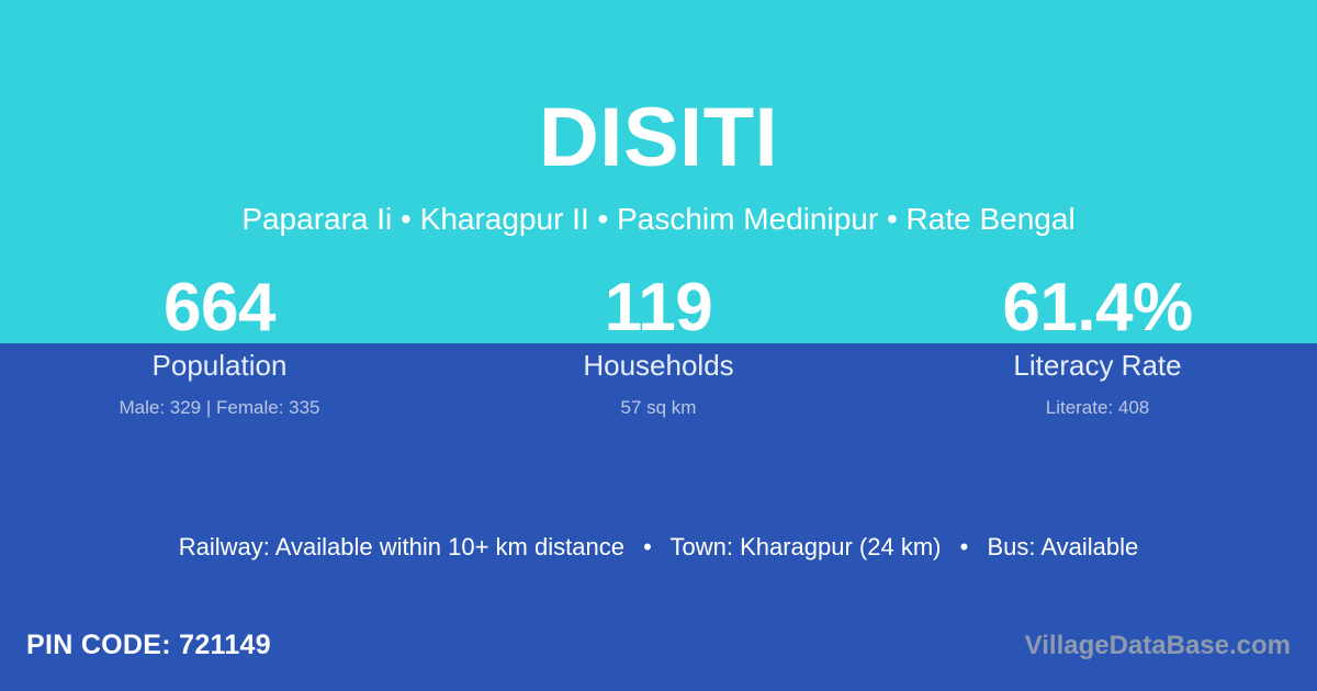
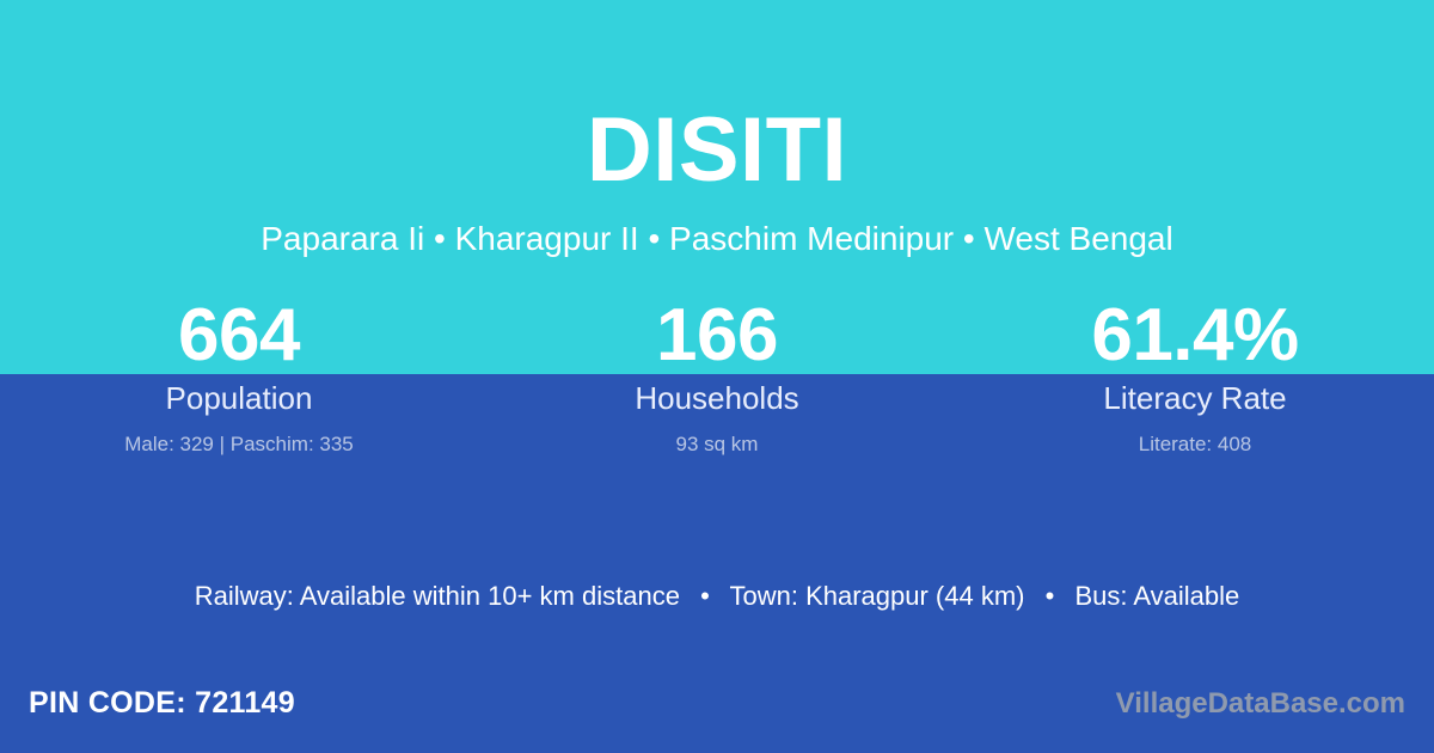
  DISITI
- Paparara Ii • Kharagpur II • Paschim Medinipur • Rate Bengal
+ Paparara Ii • Kharagpur II • Paschim Medinipur • West Bengal
  664
  Population
- Male: 329 | Female: 335
+ Male: 329 | Paschim: 335
- 119
+ 166
  Households
- 57 sq km
+ 93 sq km
  61.4%
  Literacy Rate
  Literate: 408
- Railway: Available within 10+ km distance • Town: Kharagpur (24 km) • Bus: Available
+ Railway: Available within 10+ km distance • Town: Kharagpur (44 km) • Bus: Available
  PIN CODE: 721149
  VillageDataBase.com
